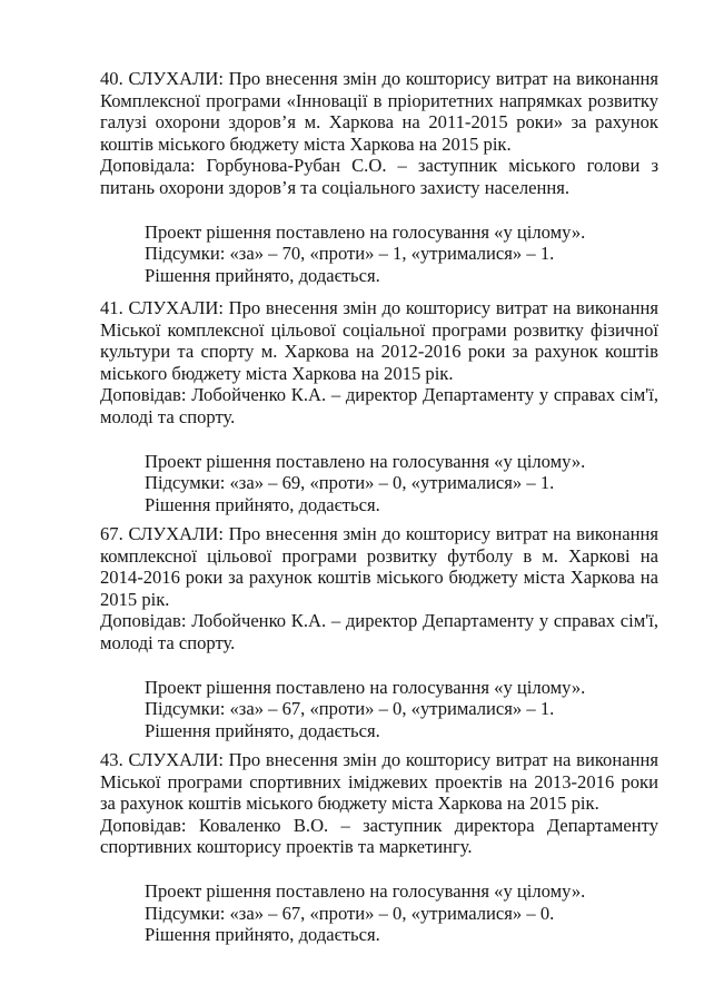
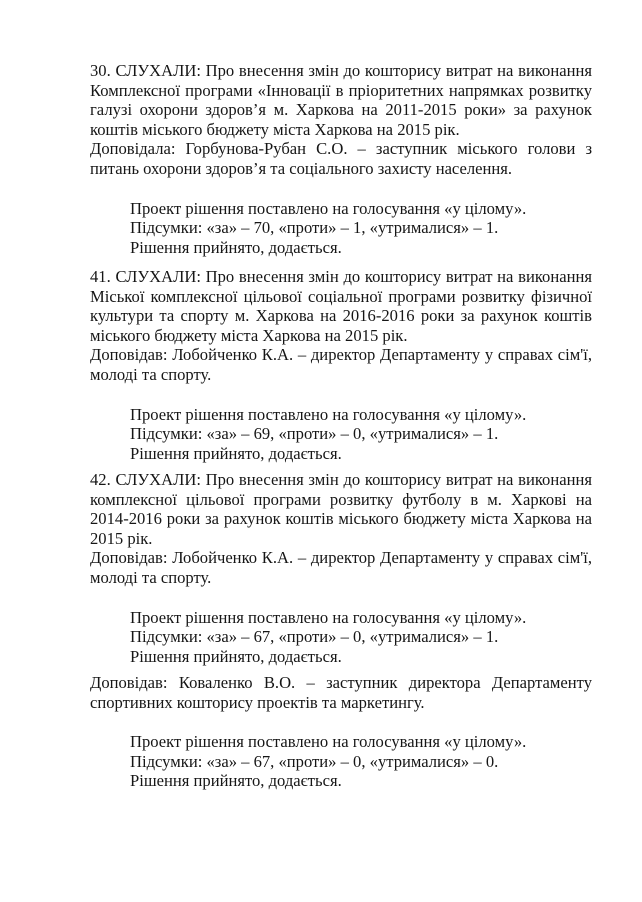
- 40. СЛУХАЛИ: Про внесення змін до кошторису витрат на виконання Комплексної програми «Інновації в пріоритетних напрямках розвитку галузі охорони здоров’я м. Харкова на 2011-2015 роки» за рахунок коштів міського бюджету міста Харкова на 2015 рік.
+ 30. СЛУХАЛИ: Про внесення змін до кошторису витрат на виконання Комплексної програми «Інновації в пріоритетних напрямках розвитку галузі охорони здоров’я м. Харкова на 2011-2015 роки» за рахунок коштів міського бюджету міста Харкова на 2015 рік.
  Доповідала: Горбунова-Рубан С.О. – заступник міського голови з питань охорони здоров’я та соціального захисту населення.
  Проект рішення поставлено на голосування «у цілому».
  Підсумки: «за» – 70, «проти» – 1, «утрималися» – 1.
  Рішення прийнято, додається.
- 41. СЛУХАЛИ: Про внесення змін до кошторису витрат на виконання Міської комплексної цільової соціальної програми розвитку фізичної культури та спорту м. Харкова на 2012-2016 роки за рахунок коштів міського бюджету міста Харкова на 2015 рік.
+ 41. СЛУХАЛИ: Про внесення змін до кошторису витрат на виконання Міської комплексної цільової соціальної програми розвитку фізичної культури та спорту м. Харкова на 2016-2016 роки за рахунок коштів міського бюджету міста Харкова на 2015 рік.
  Доповідав: Лобойченко К.А. – директор Департаменту у справах сім'ї, молоді та спорту.
  Проект рішення поставлено на голосування «у цілому».
  Підсумки: «за» – 69, «проти» – 0, «утрималися» – 1.
  Рішення прийнято, додається.
- 67. СЛУХАЛИ: Про внесення змін до кошторису витрат на виконання комплексної цільової програми розвитку футболу в м. Харкові на 2014-2016 роки за рахунок коштів міського бюджету міста Харкова на 2015 рік.
+ 42. СЛУХАЛИ: Про внесення змін до кошторису витрат на виконання комплексної цільової програми розвитку футболу в м. Харкові на 2014-2016 роки за рахунок коштів міського бюджету міста Харкова на 2015 рік.
  Доповідав: Лобойченко К.А. – директор Департаменту у справах сім'ї, молоді та спорту.
  Проект рішення поставлено на голосування «у цілому».
  Підсумки: «за» – 67, «проти» – 0, «утрималися» – 1.
  Рішення прийнято, додається.
- 43. СЛУХАЛИ: Про внесення змін до кошторису витрат на виконання Міської програми спортивних іміджевих проектів на 2013-2016 роки за рахунок коштів міського бюджету міста Харкова на 2015 рік.
  Доповідав: Коваленко В.О. – заступник директора Департаменту спортивних кошторису проектів та маркетингу.
  Проект рішення поставлено на голосування «у цілому».
  Підсумки: «за» – 67, «проти» – 0, «утрималися» – 0.
  Рішення прийнято, додається.
